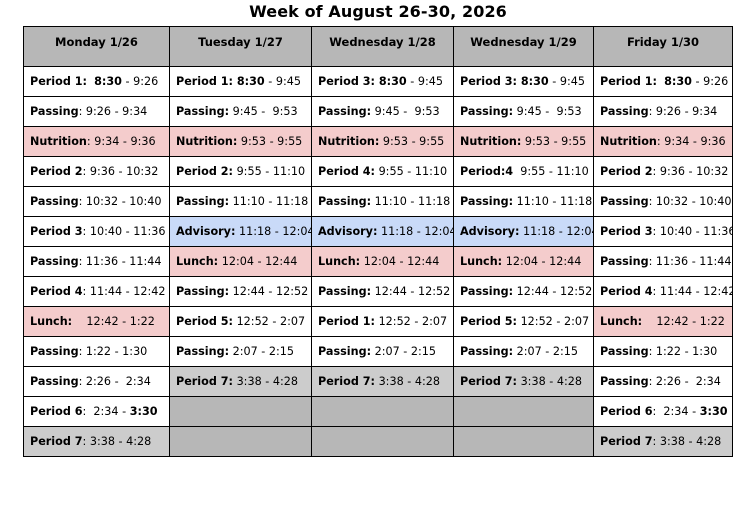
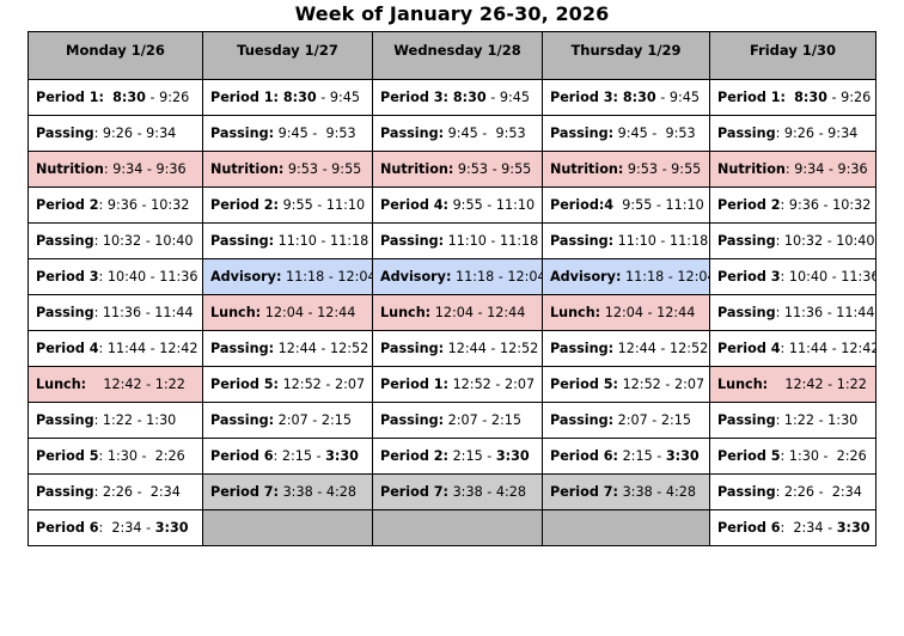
- Week of August 26-30, 2026
+ Week of January 26-30, 2026
- Monday 1/26	Tuesday 1/27	Wednesday 1/28	Wednesday 1/29	Friday 1/30
+ Monday 1/26	Tuesday 1/27	Wednesday 1/28	Thursday 1/29	Friday 1/30
  Period 1: 8:30 - 9:26	Period 1: 8:30 - 9:45	Period 3: 8:30 - 9:45	Period 3: 8:30 - 9:45	Period 1: 8:30 - 9:26
  Passing: 9:26 - 9:34	Passing: 9:45 - 9:53	Passing: 9:45 - 9:53	Passing: 9:45 - 9:53	Passing: 9:26 - 9:34
  Nutrition: 9:34 - 9:36	Nutrition: 9:53 - 9:55	Nutrition: 9:53 - 9:55	Nutrition: 9:53 - 9:55	Nutrition: 9:34 - 9:36
  Period 2: 9:36 - 10:32	Period 2: 9:55 - 11:10	Period 4: 9:55 - 11:10	Period:4 9:55 - 11:10	Period 2: 9:36 - 10:32
  Passing: 10:32 - 10:40	Passing: 11:10 - 11:18	Passing: 11:10 - 11:18	Passing: 11:10 - 11:18	Passing: 10:32 - 10:40
  Period 3: 10:40 - 11:36	Advisory: 11:18 - 12:0	Advisory: 11:18 - 12:0	Advisory: 11:18 - 12:0	Period 3: 10:40 - 11:36
  Passing: 11:36 - 11:44	Lunch: 12:04 - 12:44	Lunch: 12:04 - 12:44	Lunch: 12:04 - 12:44	Passing: 11:36 - 11:44
  Period 4: 11:44 - 12:42	Passing: 12:44 - 12:52	Passing: 12:44 - 12:52	Passing: 12:44 - 12:52	Period 4: 11:44 - 12:42
  Lunch: 12:42 - 1:22	Period 5: 12:52 - 2:07	Period 1: 12:52 - 2:07	Period 5: 12:52 - 2:07	Lunch: 12:42 - 1:22
  Passing: 1:22 - 1:30	Passing: 2:07 - 2:15	Passing: 2:07 - 2:15	Passing: 2:07 - 2:15	Passing: 1:22 - 1:30
+ Period 5: 1:30 - 2:26	Period 6: 2:15 - 3:30	Period 2: 2:15 - 3:30	Period 6: 2:15 - 3:30	Period 5: 1:30 - 2:26
  Passing: 2:26 - 2:34	Period 7: 3:38 - 4:28	Period 7: 3:38 - 4:28	Period 7: 3:38 - 4:28	Passing: 2:26 - 2:34
  Period 6: 2:34 - 3:30				Period 6: 2:34 - 3:30
- Period 7: 3:38 - 4:28				Period 7: 3:38 - 4:28
